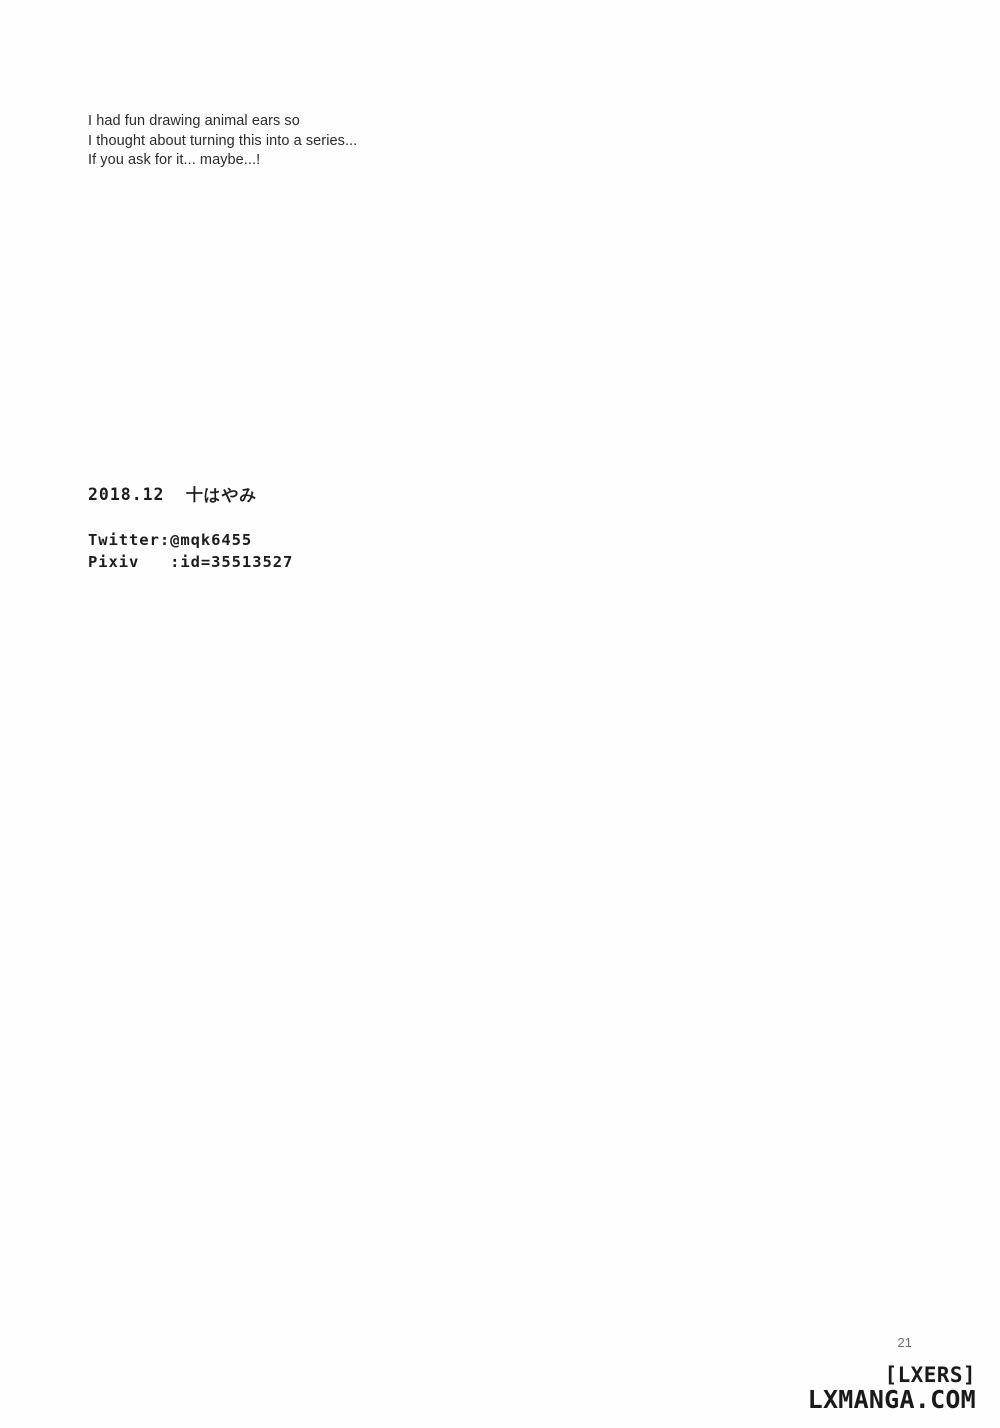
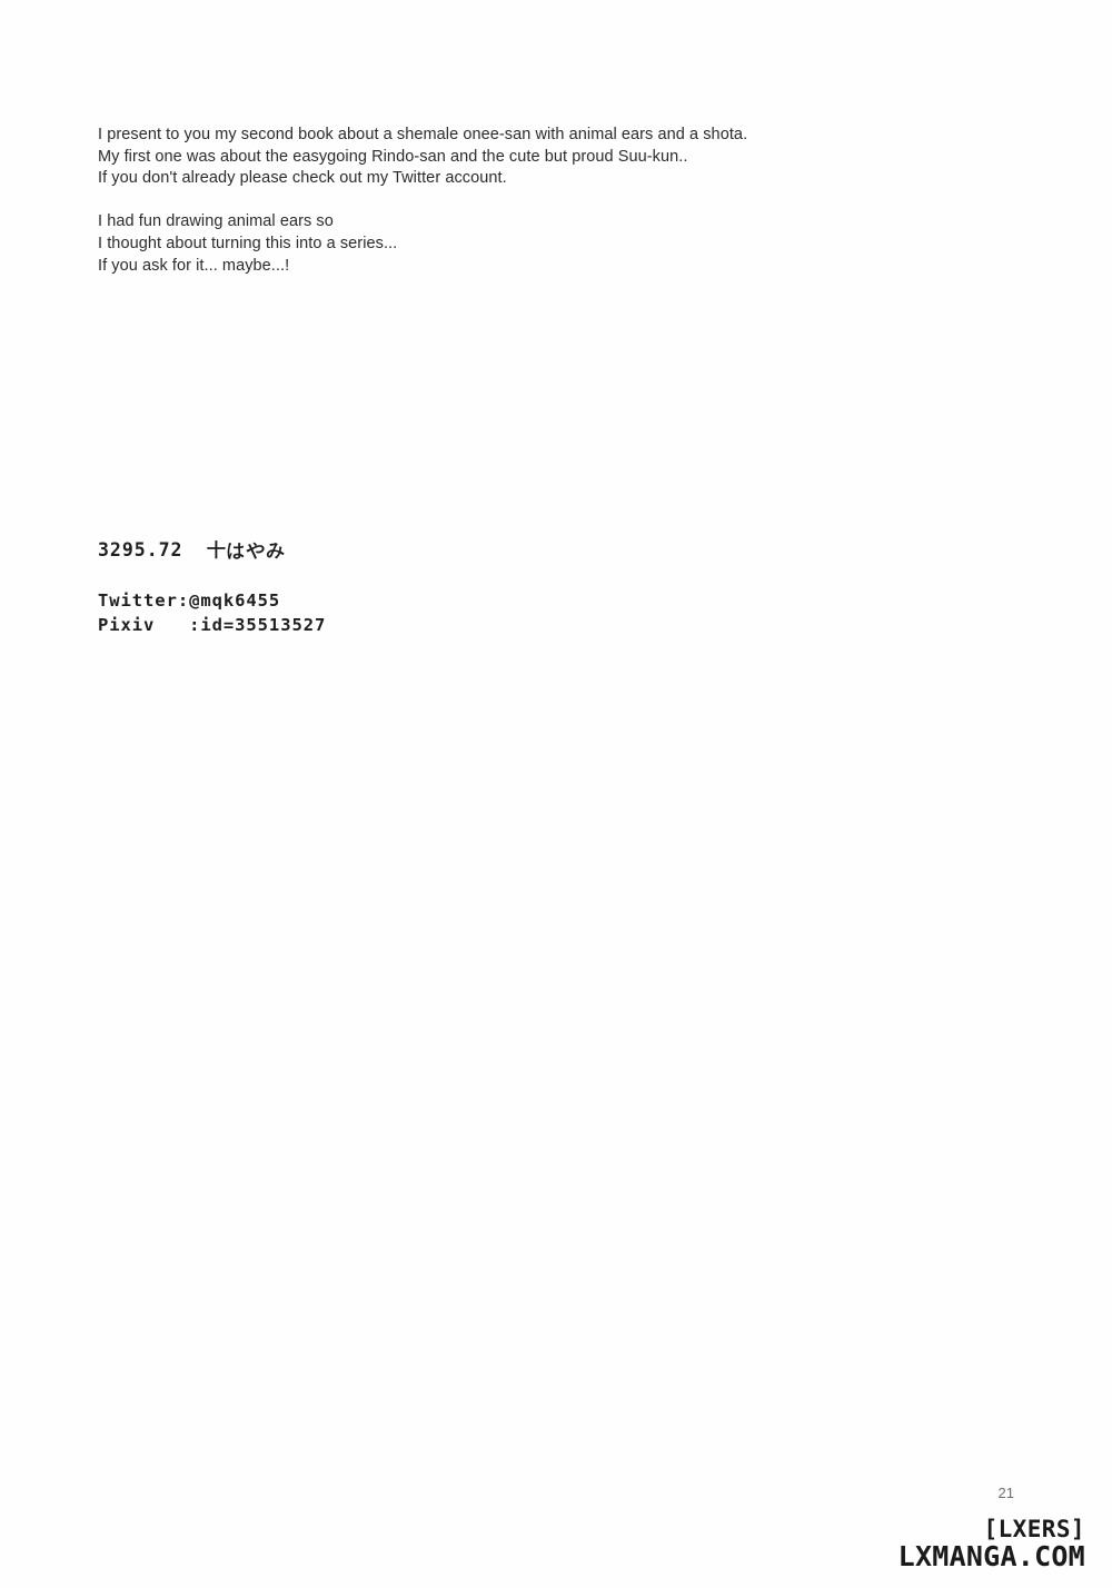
+ I present to you my second book about a shemale onee-san with animal ears and a shota.
+ My first one was about the easygoing Rindo-san and the cute but proud Suu-kun..
+ If you don't already please check out my Twitter account.
  I had fun drawing animal ears so
  I thought about turning this into a series...
  If you ask for it... maybe...!
- 2018.12 十はやみ
+ 3295.72 十はやみ
  Twitter:@mqk6455
  Pixiv :id=35513527
  21
  [LXERS]
  LXMANGA.COM
